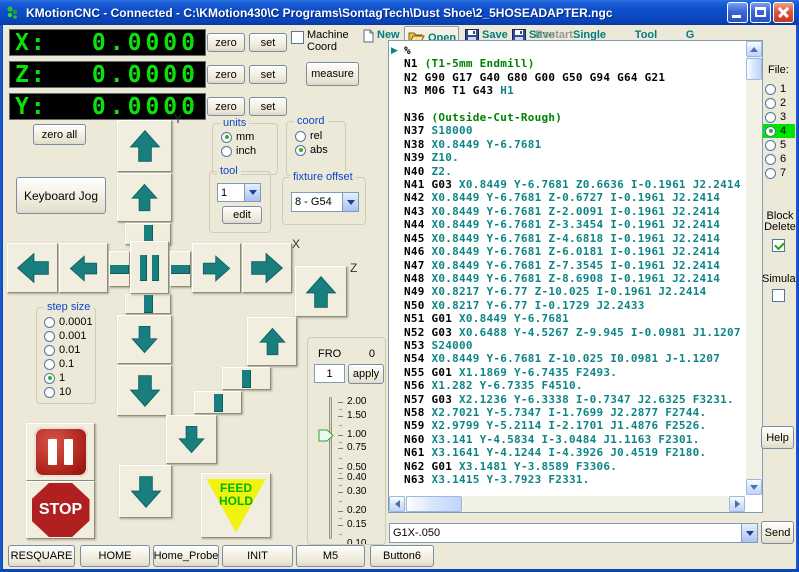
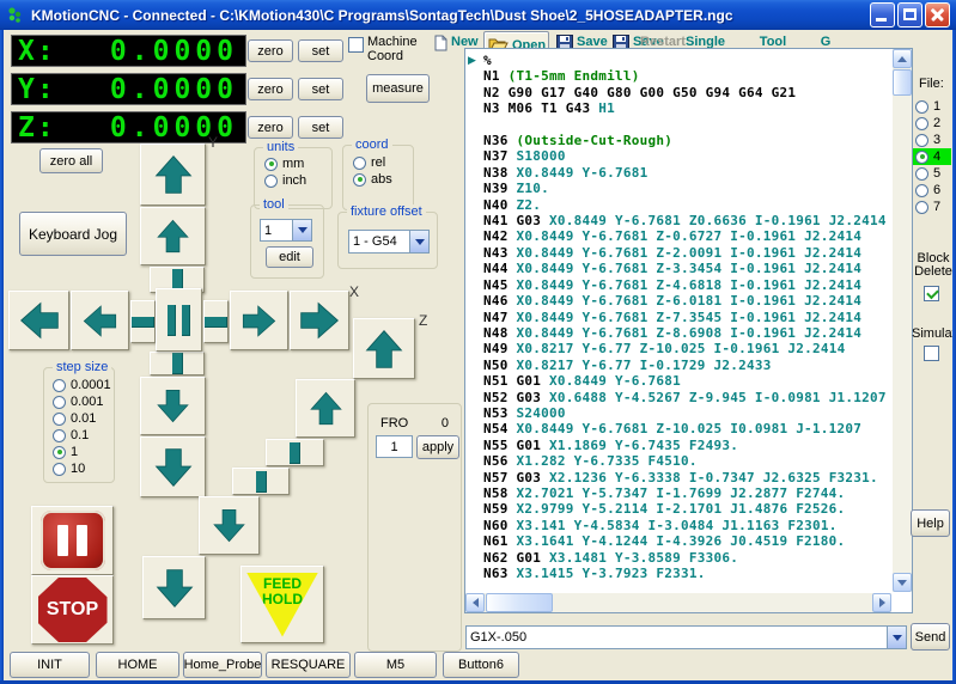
  KMotionCNC - Connected - C:\KMotion430\C Programs\SontagTech\Dust Shoe\2_5HOSEADAPTER.ngc
  X:
  0.0000
- Z:
+ Y:
  0.0000
- Y:
+ Z:
  0.0000
  zero
  set
  zero
  set
  zero
  set
  Machine Coord
  measure
  zero all
  Keyboard Jog
  New
  Open
  Save
  Restart
  Y
  X
  Z
  units
  mm
  inch
  coord
  rel
  abs
  tool
  1
  edit
  fixture offset
- 8 - G54
+ 1 - G54
  step size
  0.0001
  0.001
  0.01
  0.1
  1
  10
  FRO
  0
  1
  apply
- 2.00
- 1.50
- 1.00
- 0.75
- 0.50
- 0.40
- 0.30
- 0.20
- 0.15
- 0.10
  STOP
  FEED HOLD
  ▶
  %
  N1 (T1-5mm Endmill)
  N2 G90 G17 G40 G80 G00 G50 G94 G64 G21
  N3 M06 T1 G43 H1
  N36 (Outside-Cut-Rough)
  N37 S18000
  N38 X0.8449 Y-6.7681
  N39 Z10.
  N40 Z2.
  N41 G03 X0.8449 Y-6.7681 Z0.6636 I-0.1961 J2.2414
  N42 X0.8449 Y-6.7681 Z-0.6727 I-0.1961 J2.2414
  N43 X0.8449 Y-6.7681 Z-2.0091 I-0.1961 J2.2414
  N44 X0.8449 Y-6.7681 Z-3.3454 I-0.1961 J2.2414
  N45 X0.8449 Y-6.7681 Z-4.6818 I-0.1961 J2.2414
  N46 X0.8449 Y-6.7681 Z-6.0181 I-0.1961 J2.2414
  N47 X0.8449 Y-6.7681 Z-7.3545 I-0.1961 J2.2414
  N48 X0.8449 Y-6.7681 Z-8.6908 I-0.1961 J2.2414
  N49 X0.8217 Y-6.77 Z-10.025 I-0.1961 J2.2414
  N50 X0.8217 Y-6.77 I-0.1729 J2.2433
  N51 G01 X0.8449 Y-6.7681
  N52 G03 X0.6488 Y-4.5267 Z-9.945 I-0.0981 J1.1207
  N53 S24000
  N54 X0.8449 Y-6.7681 Z-10.025 I0.0981 J-1.1207
  N55 G01 X1.1869 Y-6.7435 F2493.
  N56 X1.282 Y-6.7335 F4510.
  N57 G03 X2.1236 Y-6.3338 I-0.7347 J2.6325 F3231.
  N58 X2.7021 Y-5.7347 I-1.7699 J2.2877 F2744.
  N59 X2.9799 Y-5.2114 I-2.1701 J1.4876 F2526.
  N60 X3.141 Y-4.5834 I-3.0484 J1.1163 F2301.
  N61 X3.1641 Y-4.1244 I-4.3926 J0.4519 F2180.
  N62 G01 X3.1481 Y-3.8589 F3306.
  N63 X3.1415 Y-3.7923 F2331.
  File:
  1
  2
  3
  4
  5
  6
  7
  Block Delete
  Simula
  Help
  G1X-.050
  Send
- RESQUARE
+ INIT
  HOME
  Home_Probe
- INIT
+ RESQUARE
  M5
  Button6
